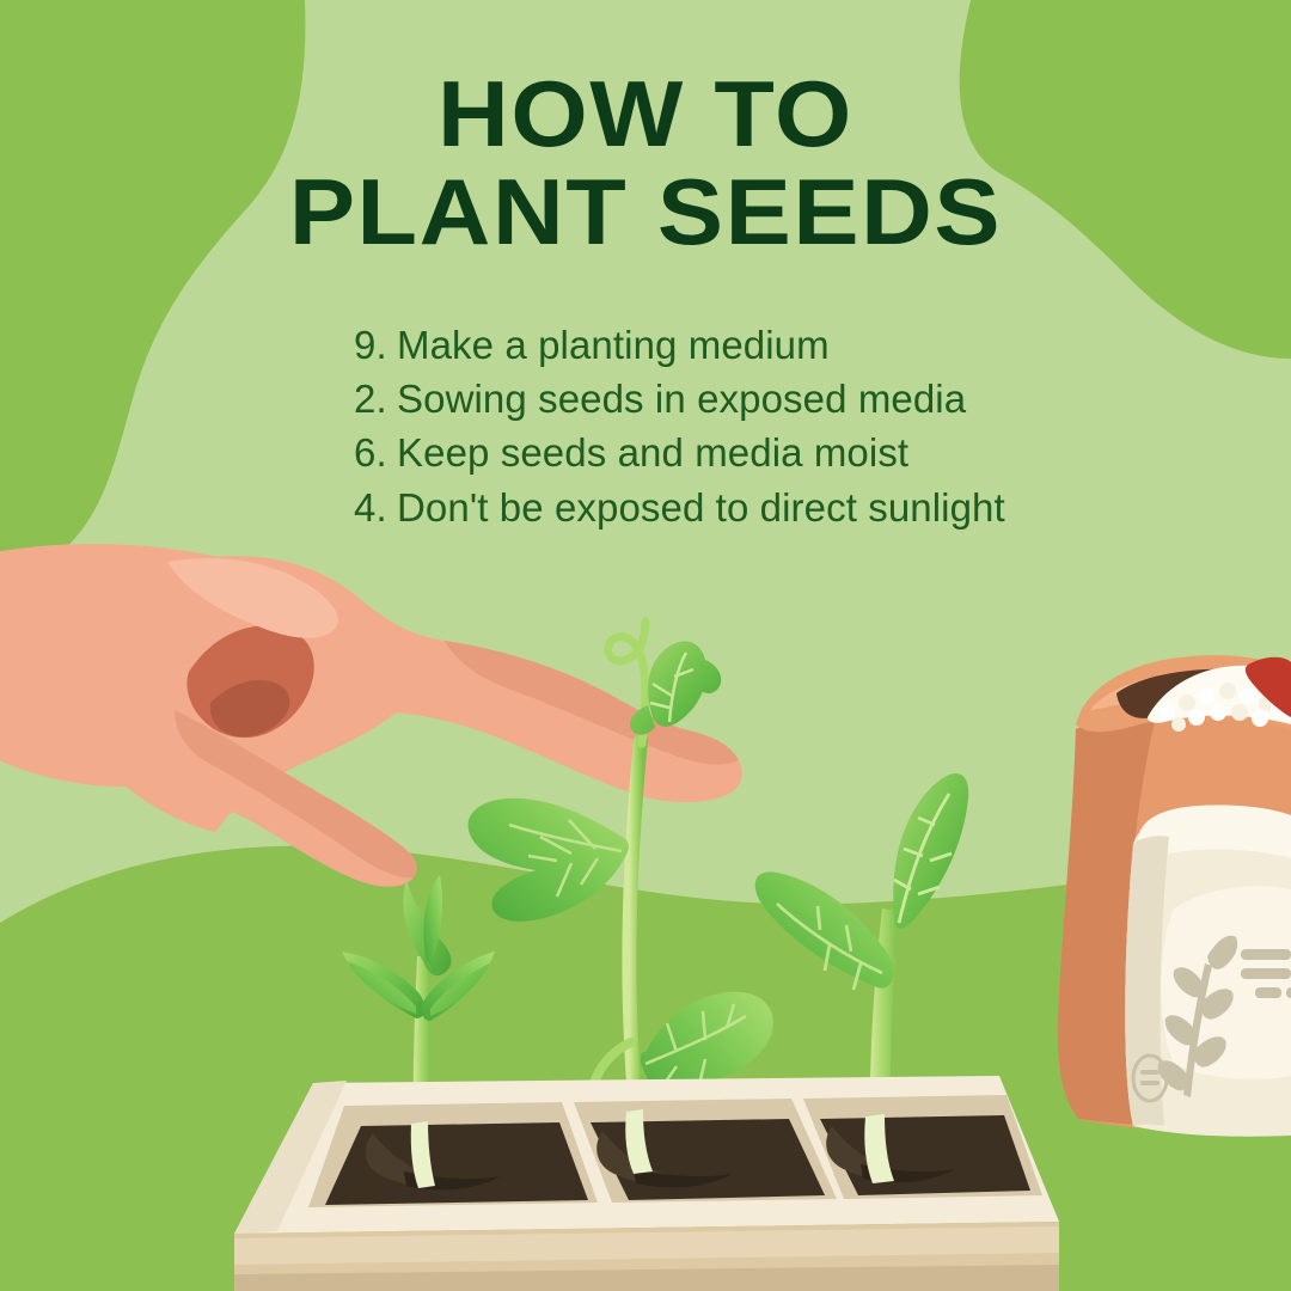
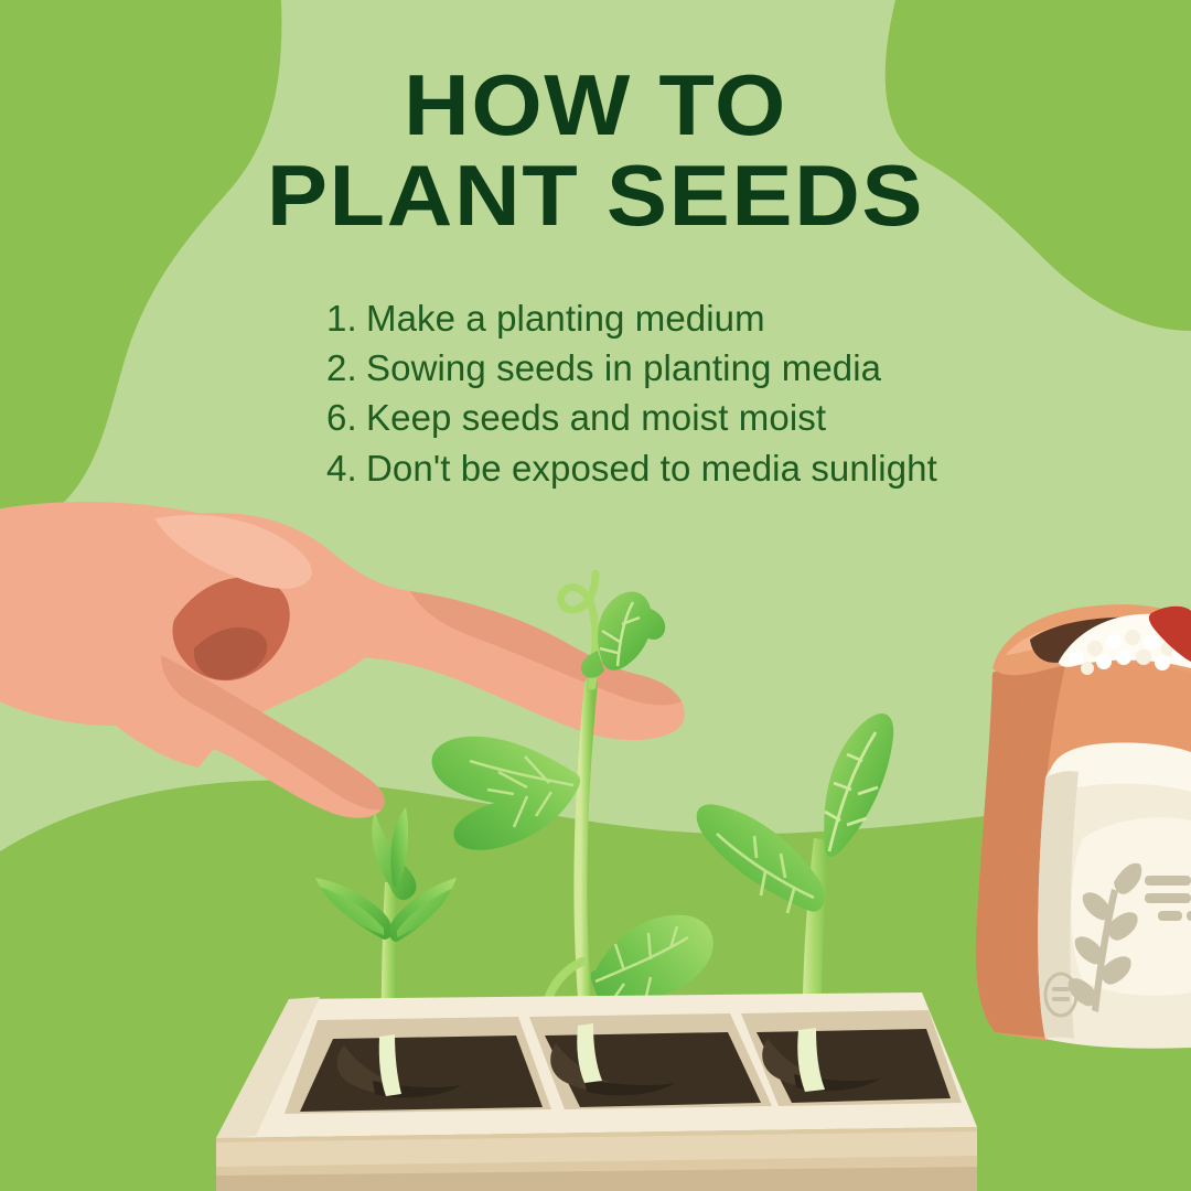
  HOW TO
  PLANT SEEDS
- 9.
+ 1.
  Make a planting medium
  2.
- Sowing seeds in exposed media
+ Sowing seeds in planting media
  6.
- Keep seeds and media moist
+ Keep seeds and moist moist
  4.
- Don't be exposed to direct sunlight
+ Don't be exposed to media sunlight
